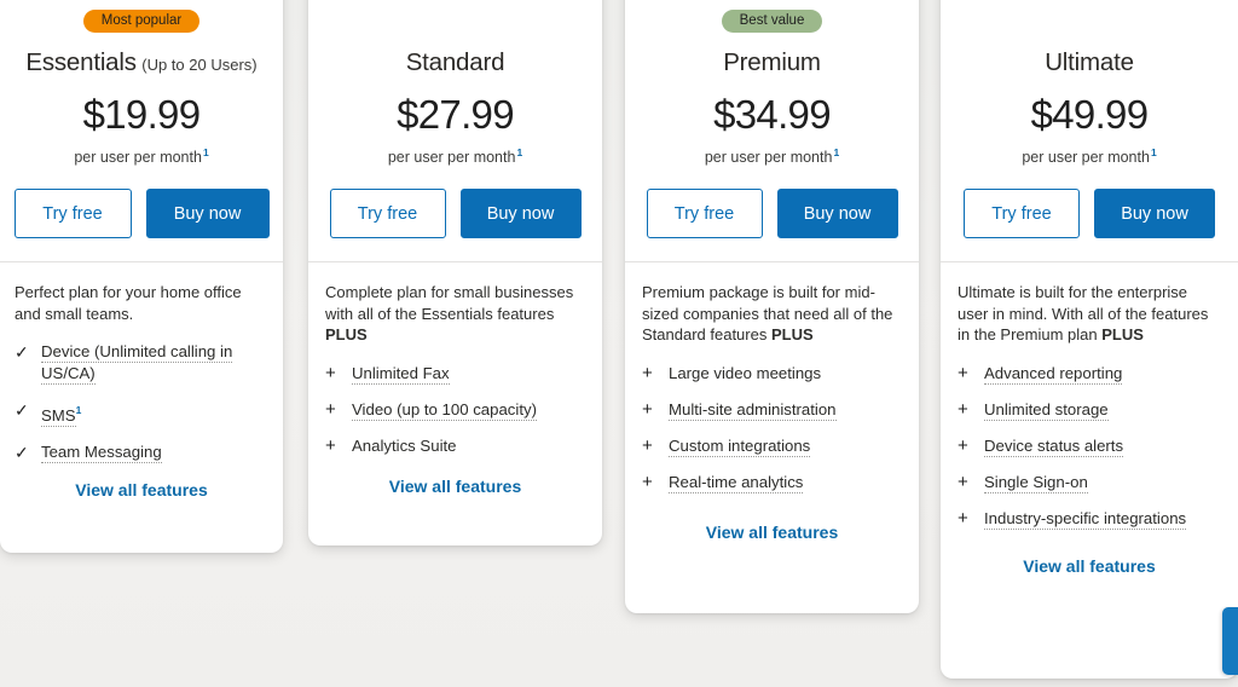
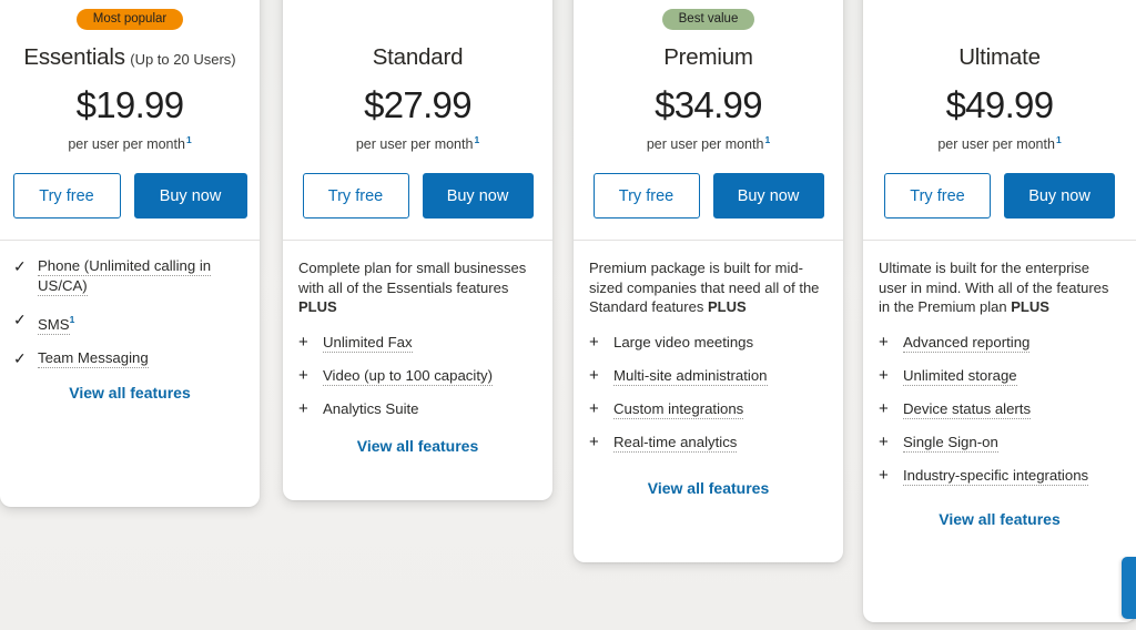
  Most popular
  Essentials (Up to 20 Users)
  $19.99
  per user per month1
  Try free
  Buy now
- Perfect plan for your home office and small teams.
  ✓
- Device (Unlimited calling in US/CA)
+ Phone (Unlimited calling in US/CA)
  ✓
  SMS1
  ✓
  Team Messaging
  View all features
  Standard
  $27.99
  per user per month1
  Try free
  Buy now
  Complete plan for small businesses with all of the Essentials features PLUS
  +
  Unlimited Fax
  +
  Video (up to 100 capacity)
  +
  Analytics Suite
  View all features
  Best value
  Premium
  $34.99
  per user per month1
  Try free
  Buy now
  Premium package is built for mid-sized companies that need all of the Standard features PLUS
  +
  Large video meetings
  +
  Multi-site administration
  +
  Custom integrations
  +
  Real-time analytics
  View all features
  Ultimate
  $49.99
  per user per month1
  Try free
  Buy now
  Ultimate is built for the enterprise user in mind. With all of the features in the Premium plan PLUS
  +
  Advanced reporting
  +
  Unlimited storage
  +
  Device status alerts
  +
  Single Sign-on
  +
  Industry-specific integrations
  View all features
